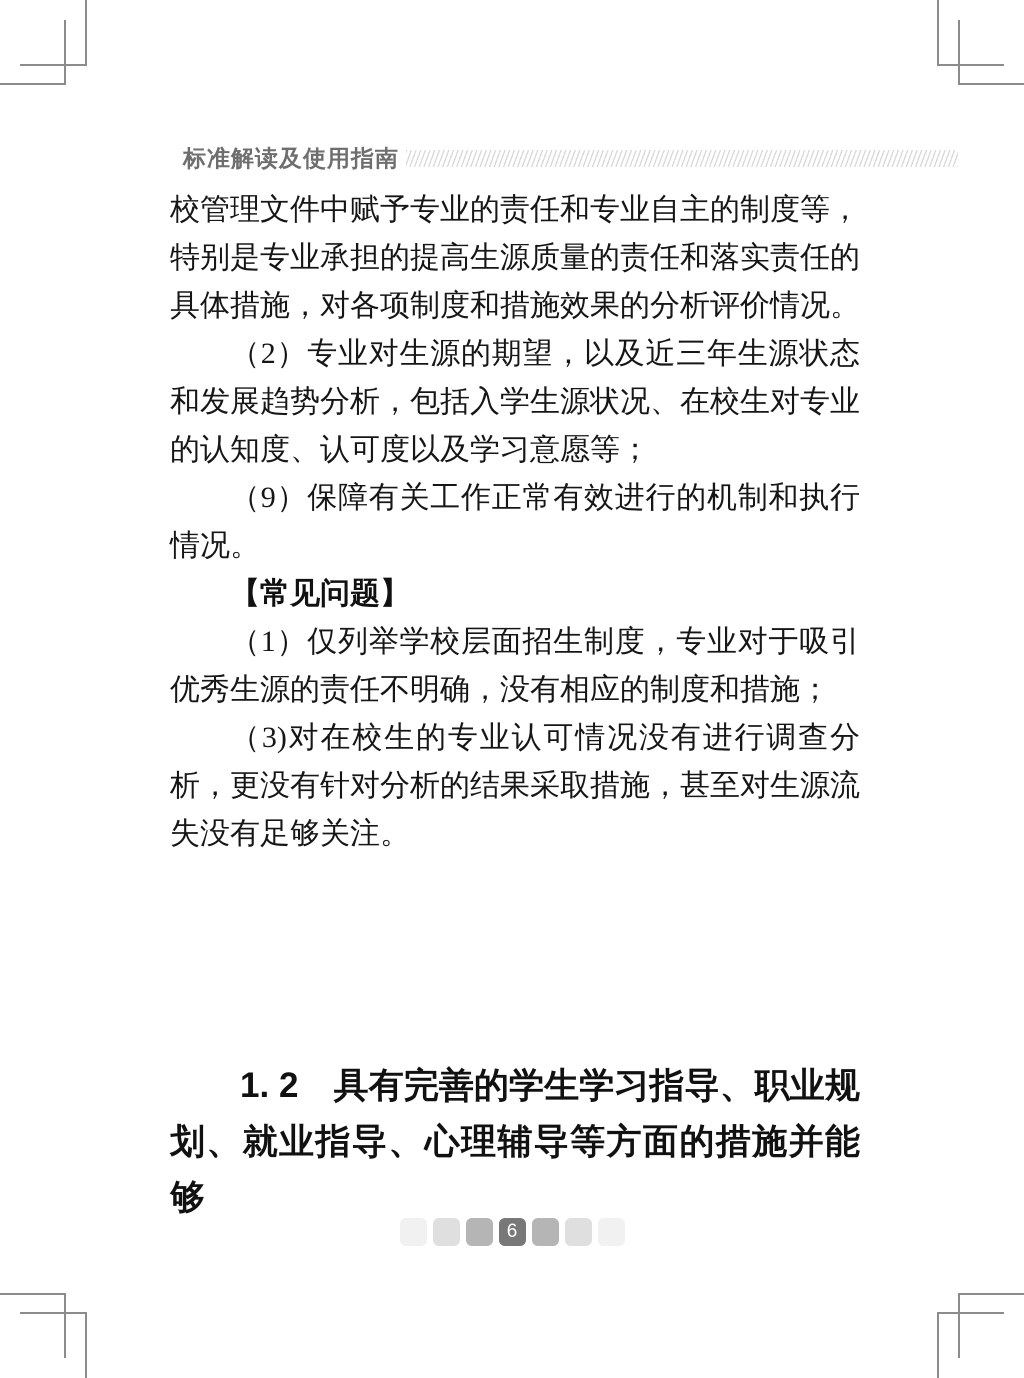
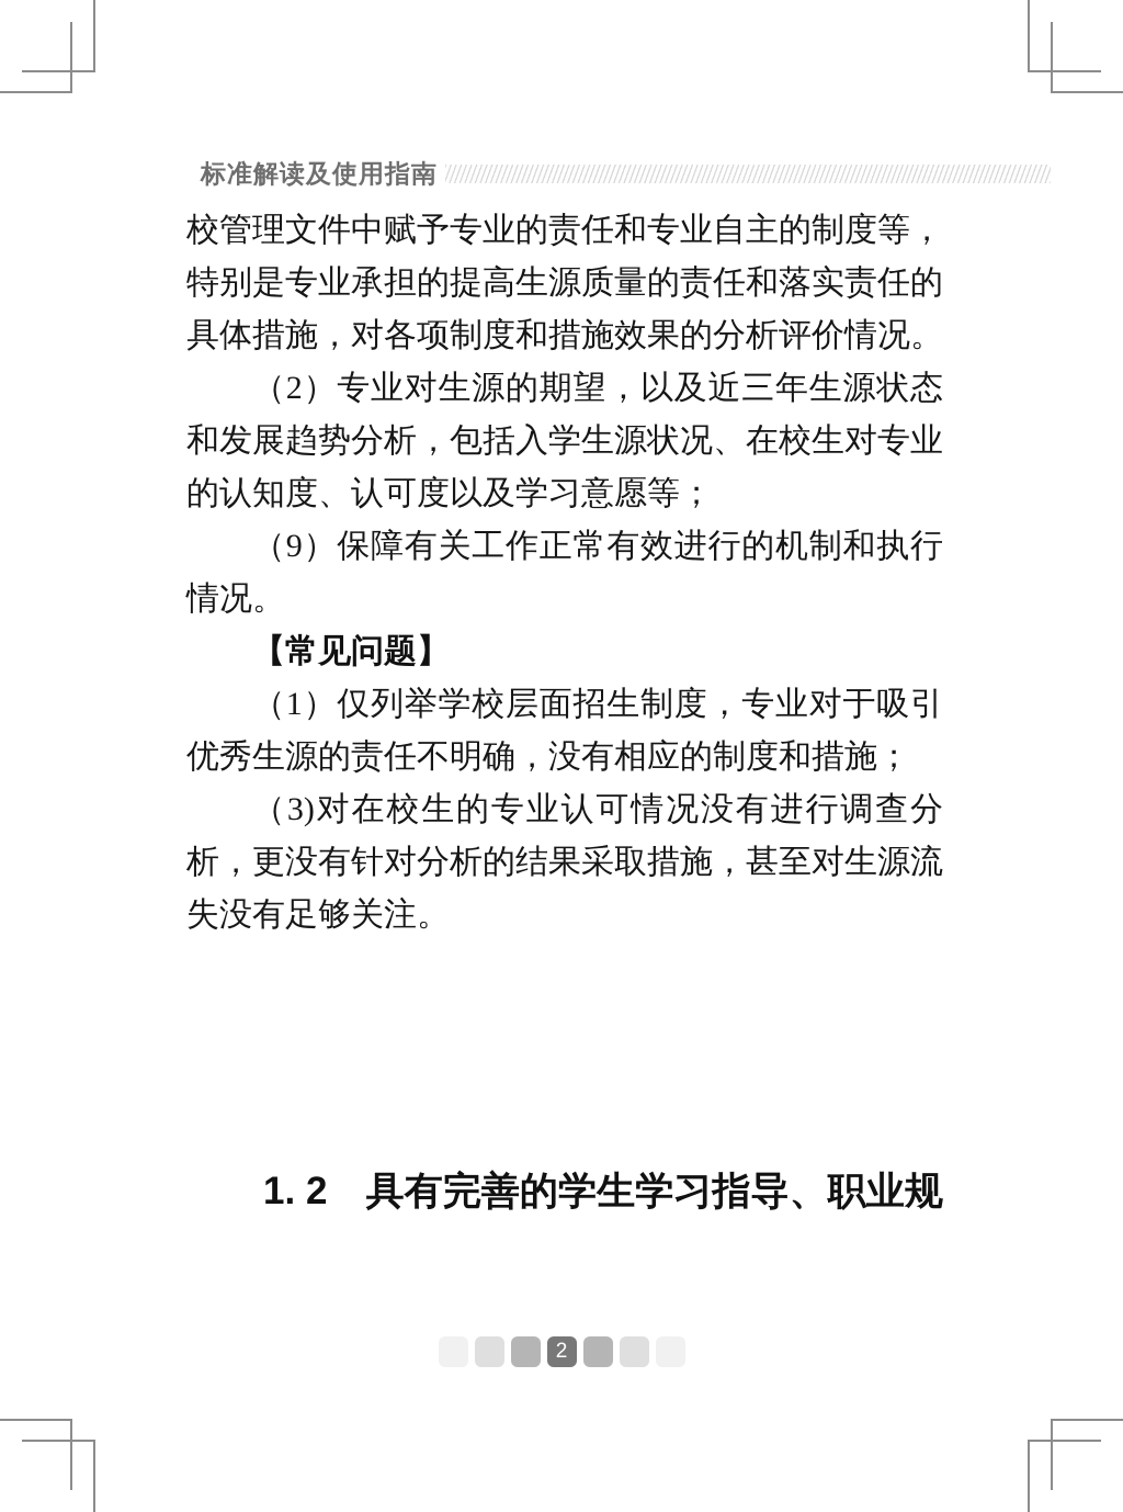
  标准解读及使用指南
  校管理文件中赋予专业的责任和专业自主的制度等，特别是专业承担的提高生源质量的责任和落实责任的具体措施，对各项制度和措施效果的分析评价情况。
  （2）专业对生源的期望，以及近三年生源状态和发展趋势分析，包括入学生源状况、在校生对专业的认知度、认可度以及学习意愿等；
  （9）保障有关工作正常有效进行的机制和执行情况。
  【常见问题】
  （1）仅列举学校层面招生制度，专业对于吸引优秀生源的责任不明确，没有相应的制度和措施；
  （3)对在校生的专业认可情况没有进行调查分析，更没有针对分析的结果采取措施，甚至对生源流失没有足够关注。
  1. 2 具有完善的学生学习指导、职业规
- 划、就业指导、心理辅导等方面的措施并能够
- 6
+ 2
